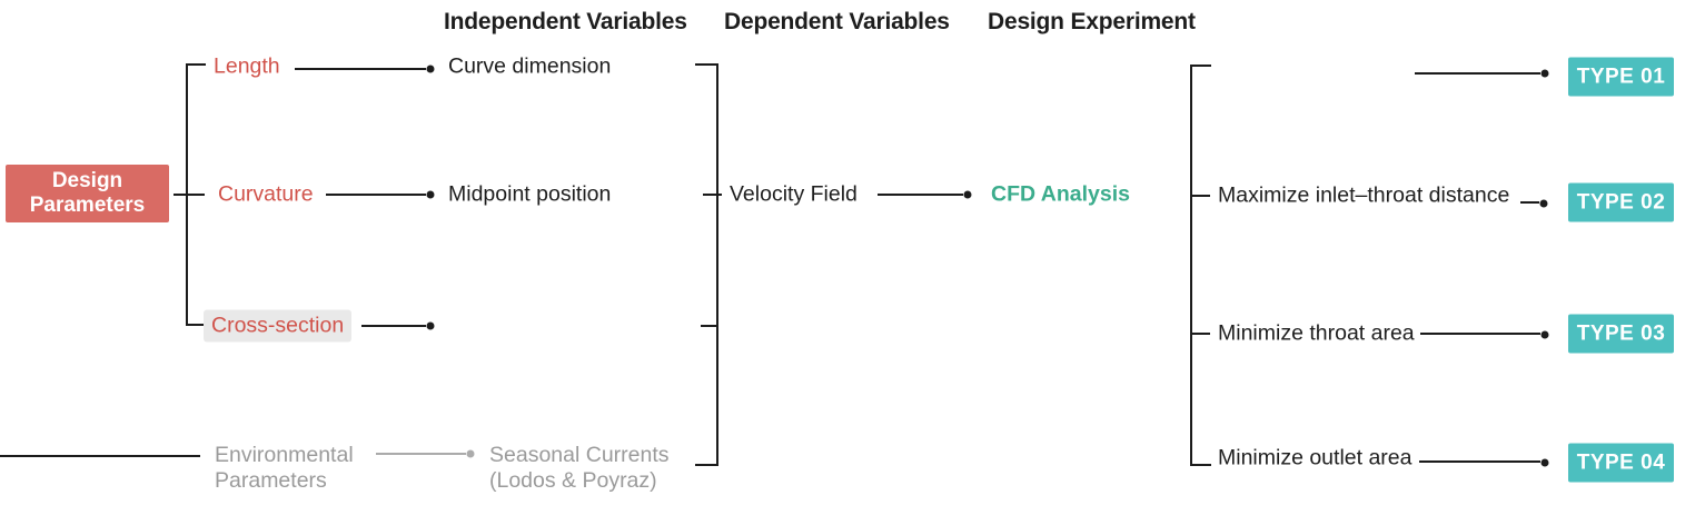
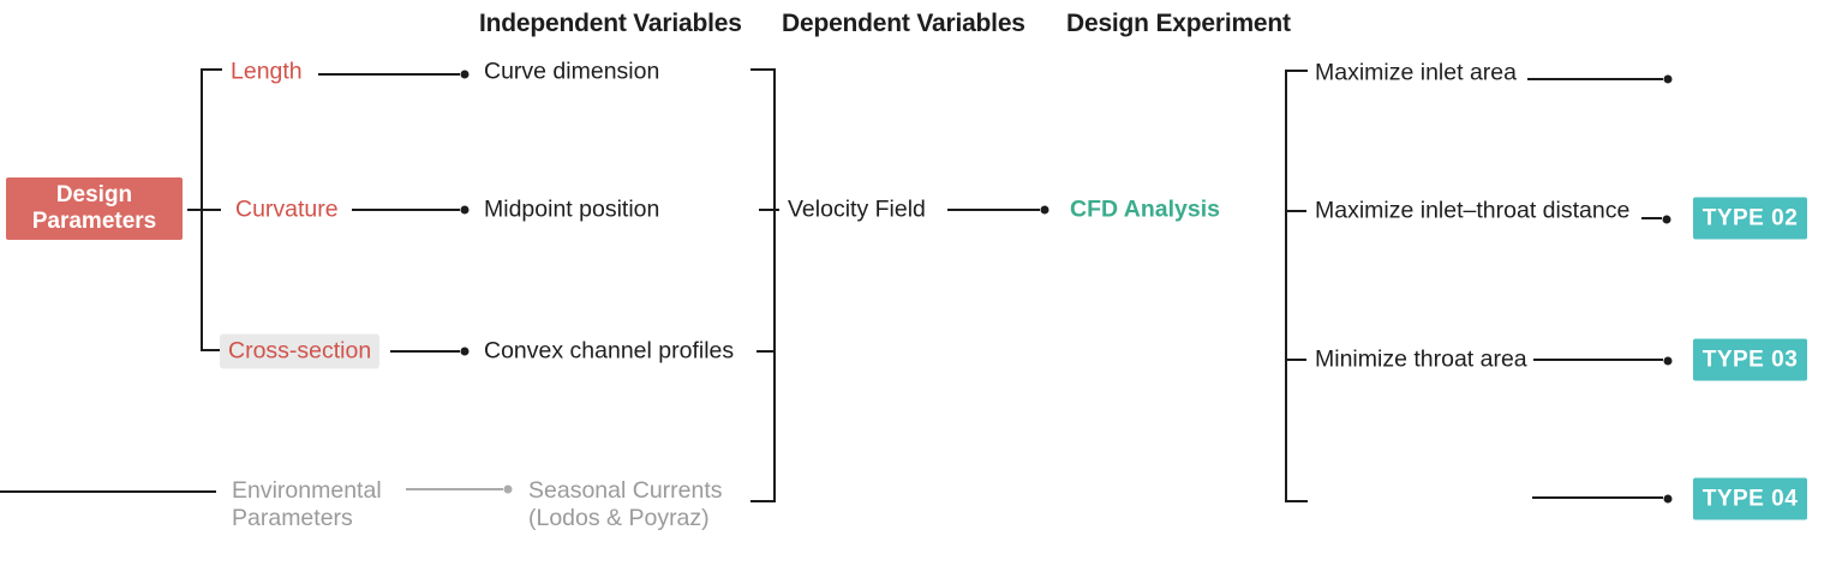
  Independent Variables
  Dependent Variables
  Design Experiment
  Design
  Parameters
  Length
  Curvature
  Cross-section
  Environmental
  Parameters
  Curve dimension
  Midpoint position
+ Convex channel profiles
  Seasonal Currents
  (Lodos & Poyraz)
  Velocity Field
  CFD Analysis
+ Maximize inlet area
  Maximize inlet–throat distance
  Minimize throat area
- Minimize outlet area
- TYPE 01
  TYPE 02
  TYPE 03
  TYPE 04
